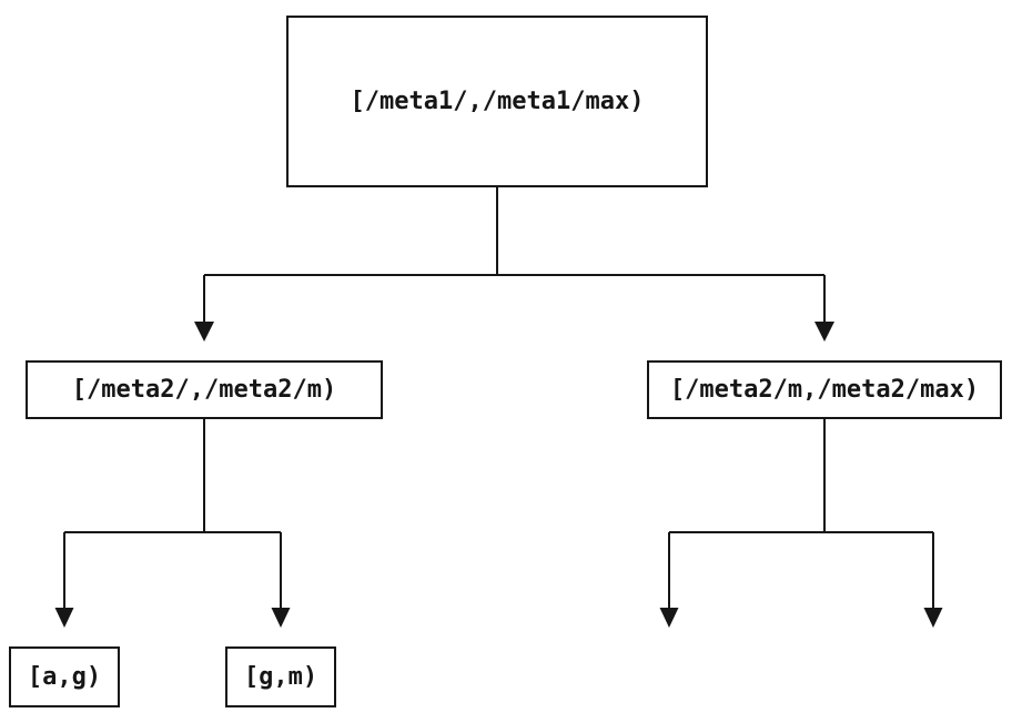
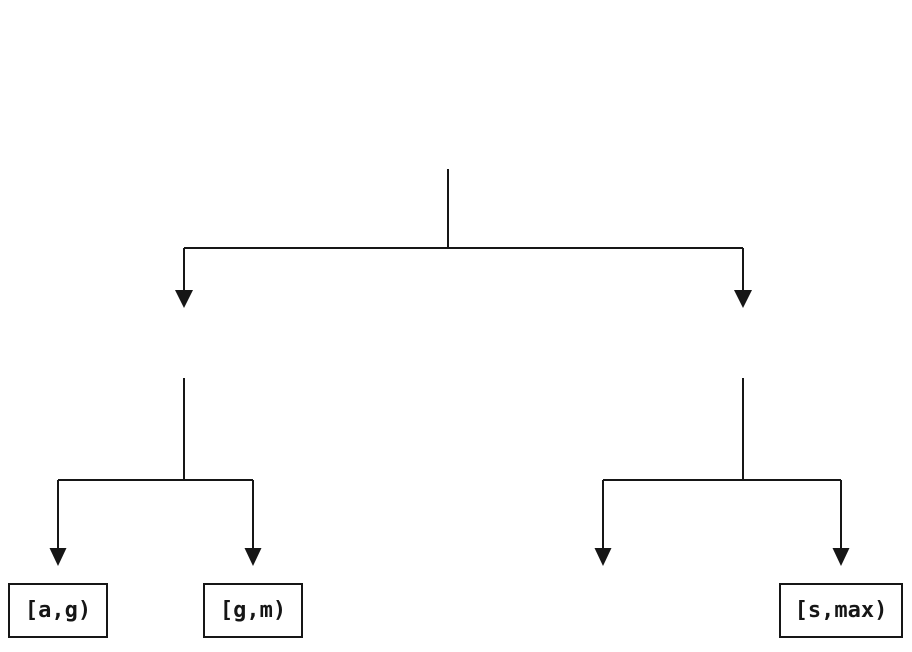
- [/meta1/,/meta1/max)
- [/meta2/,/meta2/m)
- [/meta2/m,/meta2/max)
  [a,g)
  [g,m)
+ [s,max)
